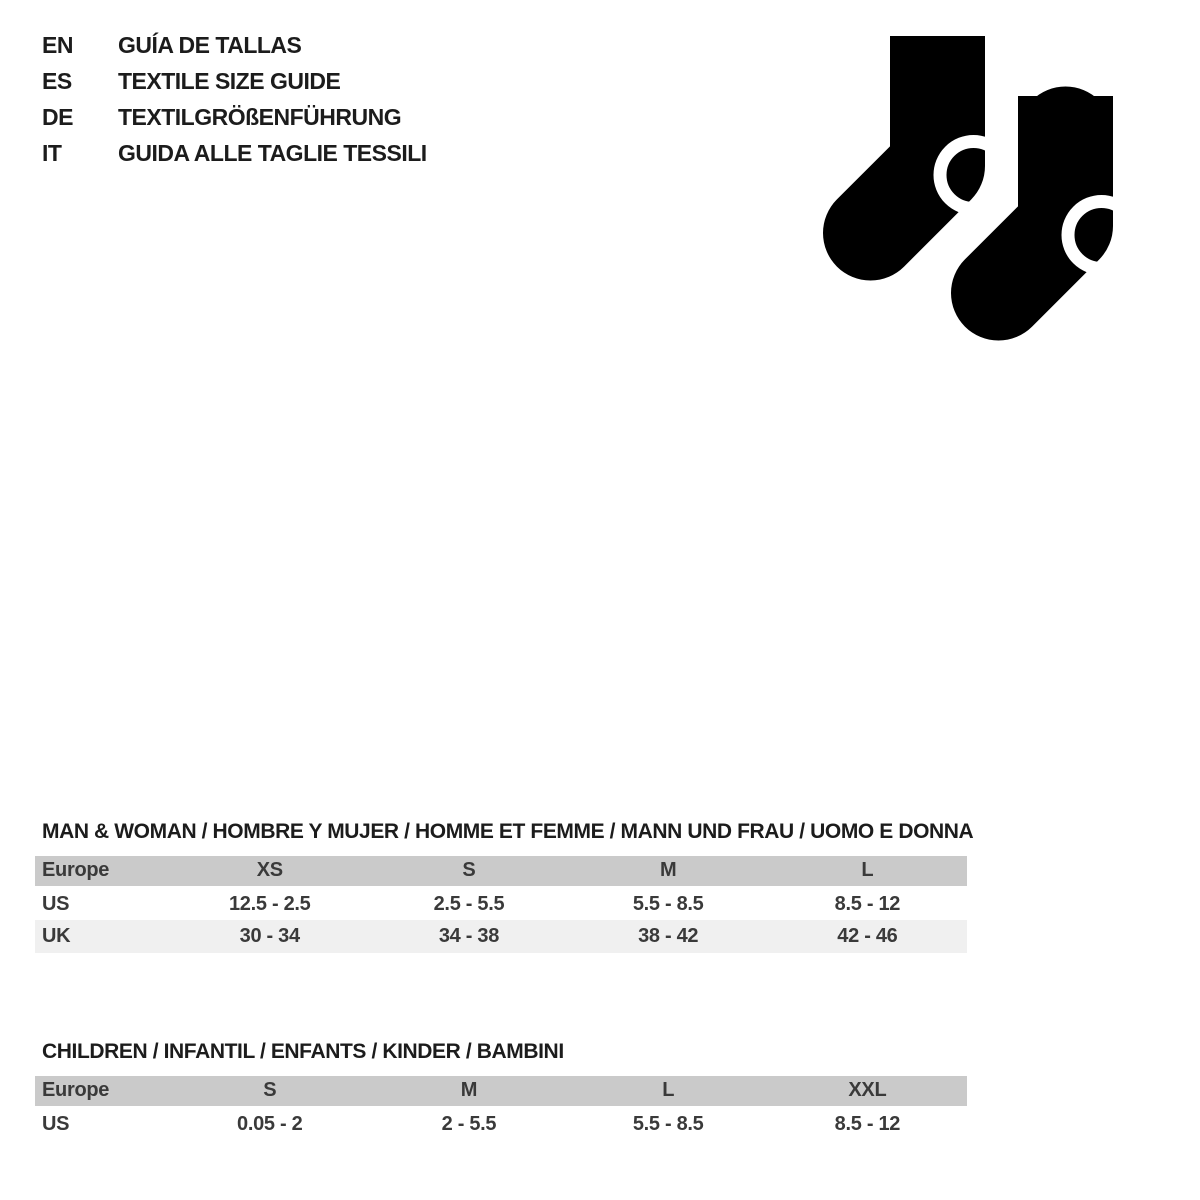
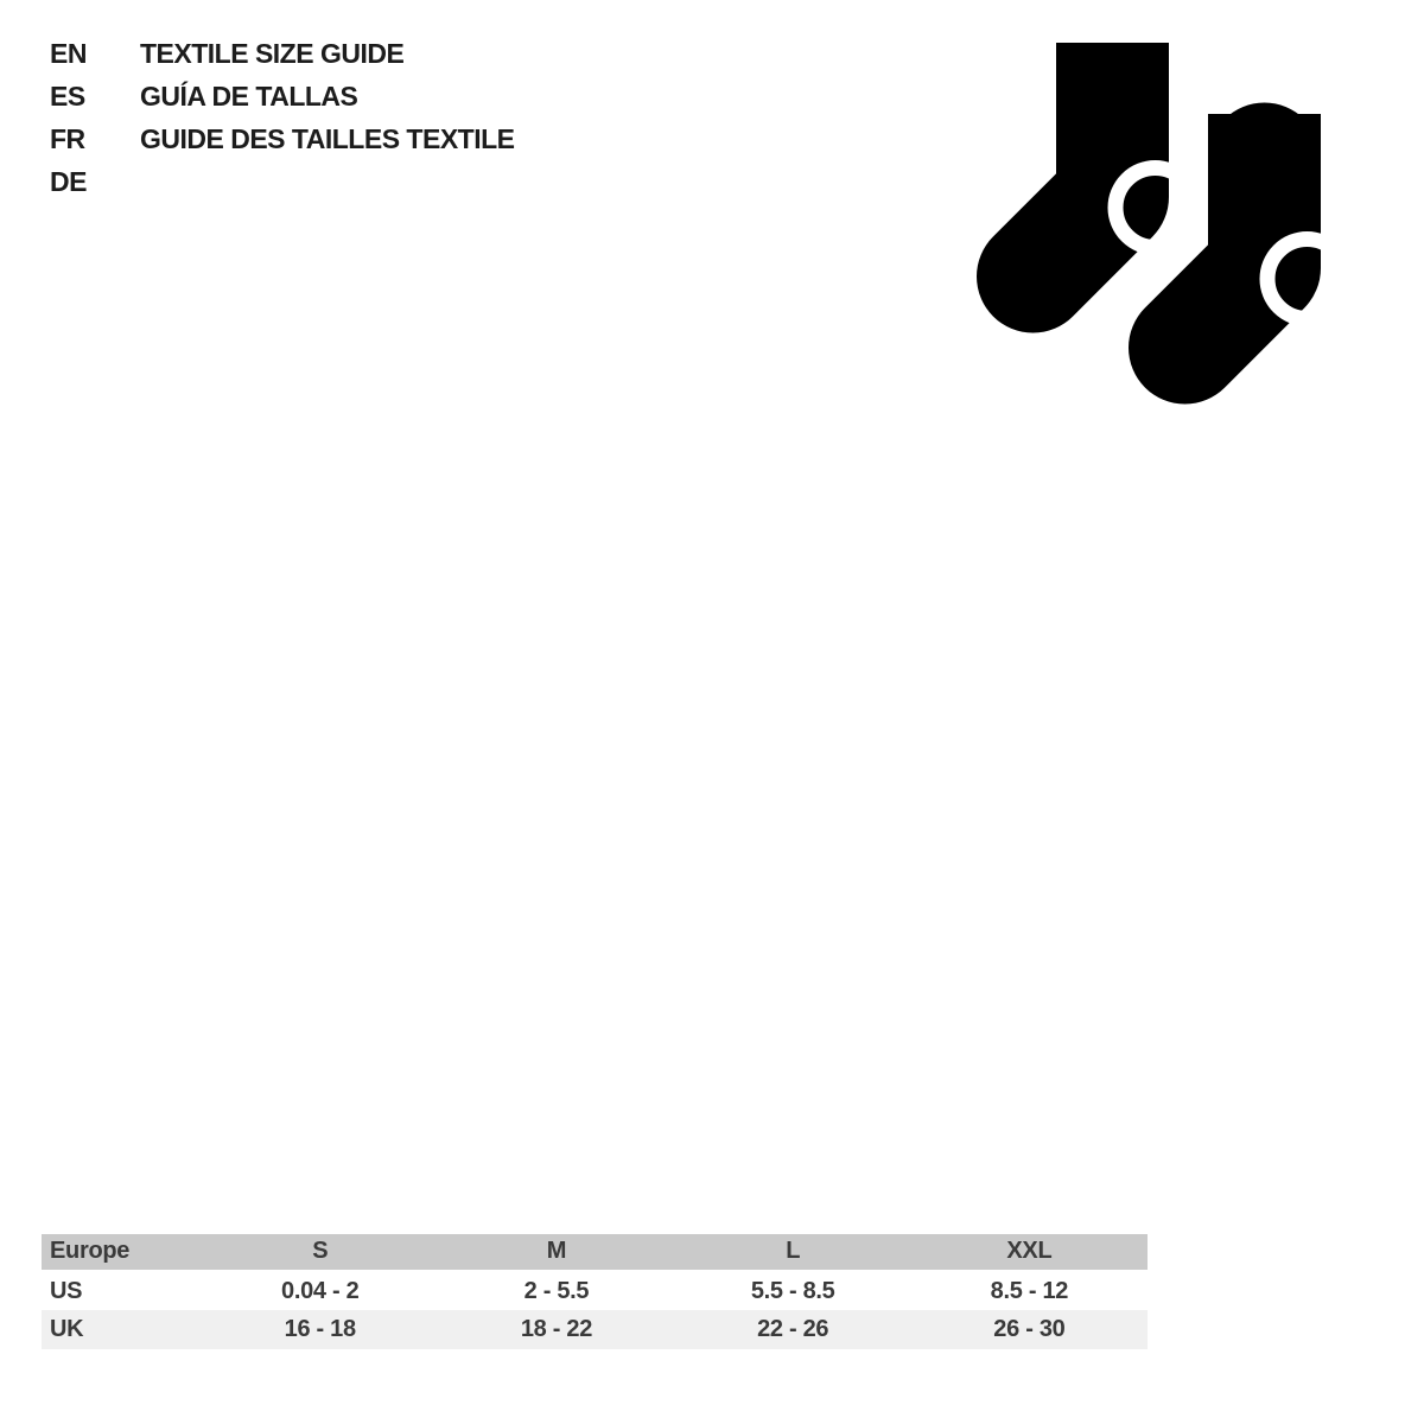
  EN
- GUÍA DE TALLAS
+ TEXTILE SIZE GUIDE
  ES
- TEXTILE SIZE GUIDE
+ GUÍA DE TALLAS
+ FR
+ GUIDE DES TAILLES TEXTILE
  DE
- TEXTILGRÖßENFÜHRUNG
- IT
- GUIDA ALLE TAGLIE TESSILI
- MAN & WOMAN / HOMBRE Y MUJER / HOMME ET FEMME / MANN UND FRAU / UOMO E DONNA
- Europe	XS	S	M	L
- US	12.5 - 2.5	2.5 - 5.5	5.5 - 8.5	8.5 - 12
- UK	30 - 34	34 - 38	38 - 42	42 - 46
- CHILDREN / INFANTIL / ENFANTS / KINDER / BAMBINI
  Europe	S	M	L	XXL
- US	0.05 - 2	2 - 5.5	5.5 - 8.5	8.5 - 12
+ US	0.04 - 2	2 - 5.5	5.5 - 8.5	8.5 - 12
+ UK	16 - 18	18 - 22	22 - 26	26 - 30
